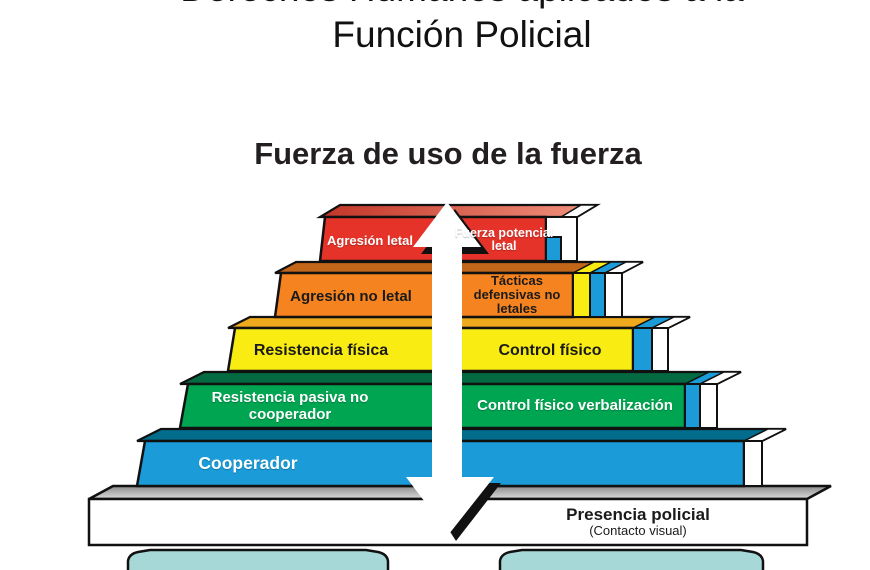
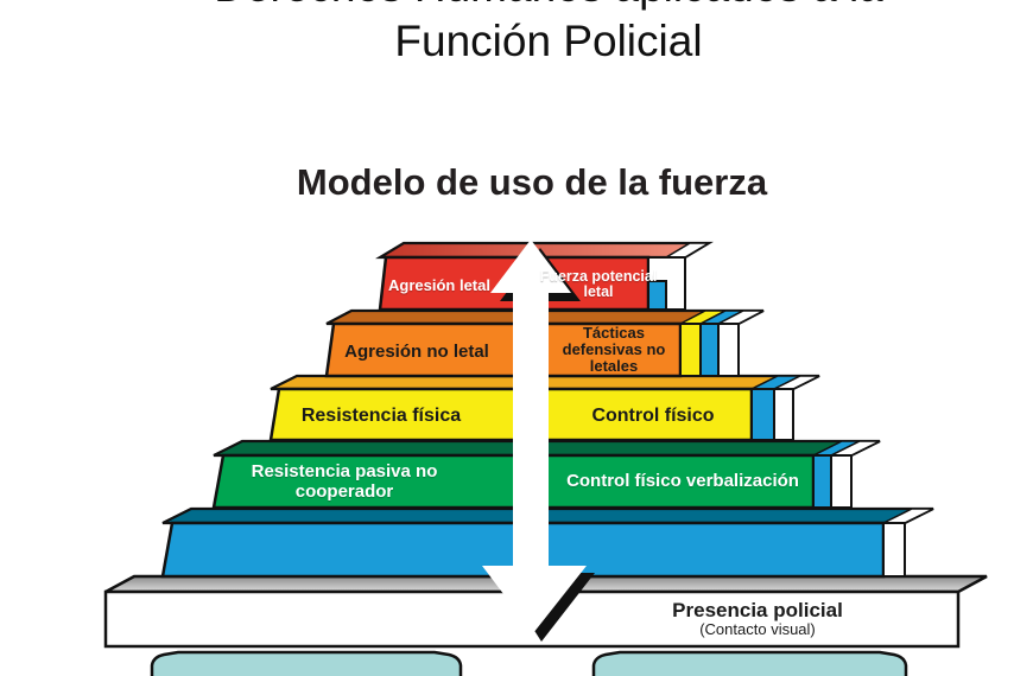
  Función Policial
- Fuerza de uso de la fuerza
+ Modelo de uso de la fuerza
  Agresión letal
  Fuerza potencial letal
  Agresión no letal
  Tácticas defensivas no letales
  Resistencia física
  Control físico
  Resistencia pasiva no cooperador
  Control físico verbalización
- Cooperador
  Presencia policial
  (Contacto visual)
